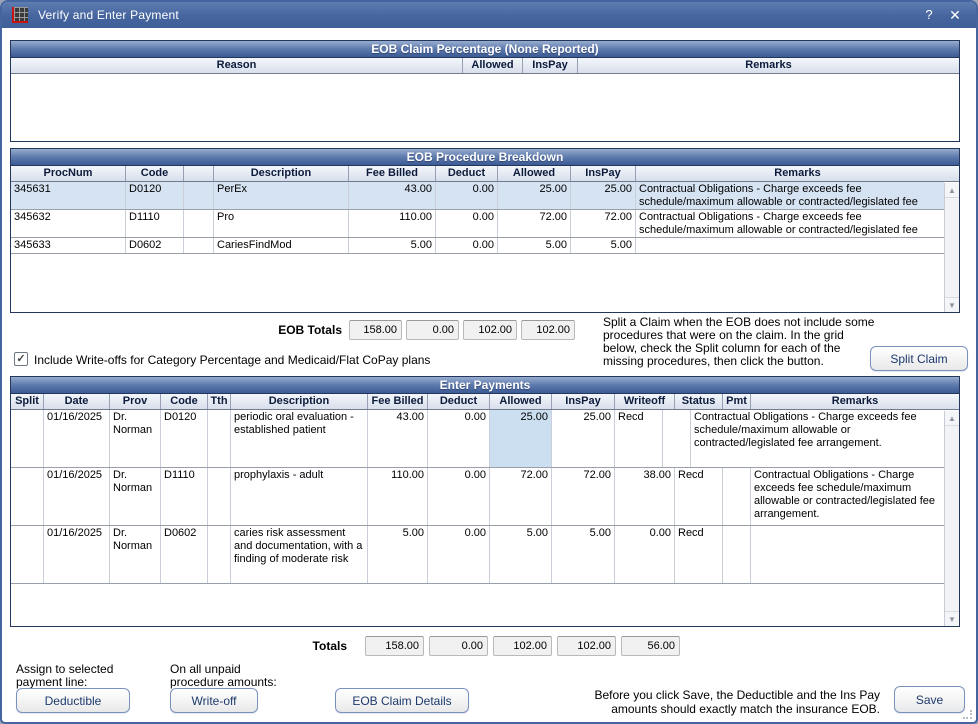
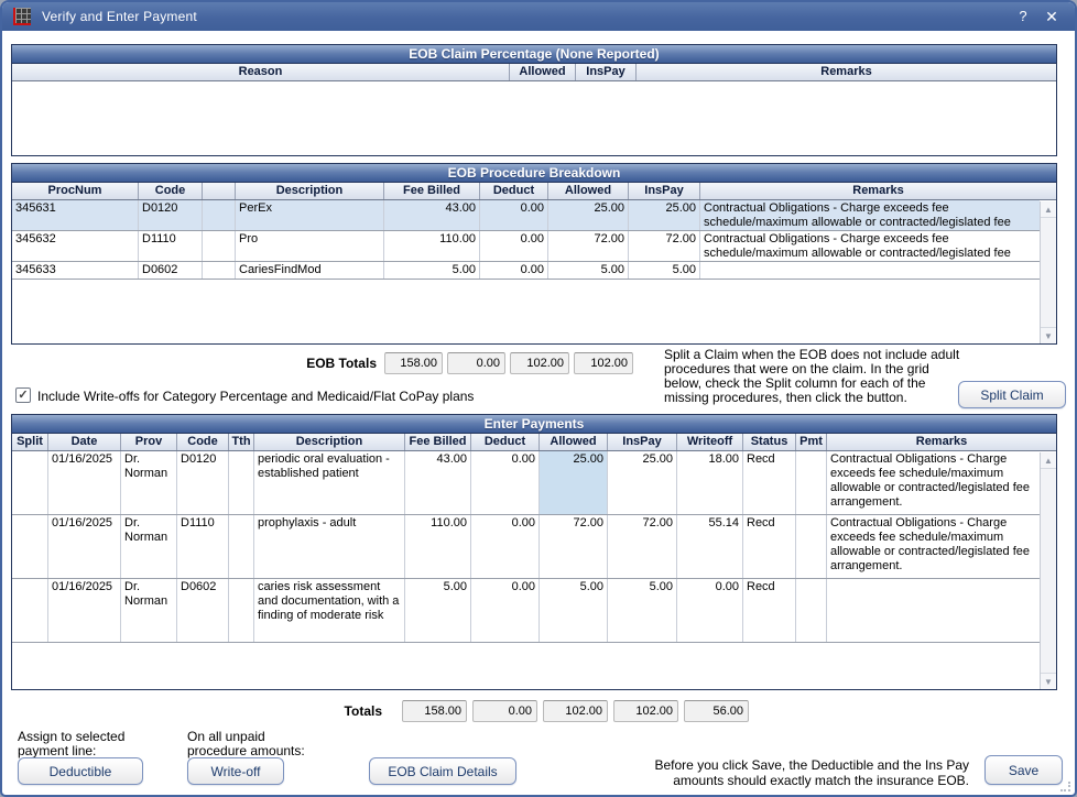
  Verify and Enter Payment
  ?
  ✕
  EOB Claim Percentage (None Reported)
  Reason
  Allowed
  InsPay
  Remarks
  EOB Procedure Breakdown
  ProcNum
  Code
  Description
  Fee Billed
  Deduct
  Allowed
  InsPay
  Remarks
  345631
  D0120
  PerEx
  43.00
  0.00
  25.00
  25.00
  Contractual Obligations - Charge exceeds fee schedule/maximum allowable or contracted/legislated fee
  345632
  D1110
  Pro
  110.00
  0.00
  72.00
  72.00
  Contractual Obligations - Charge exceeds fee schedule/maximum allowable or contracted/legislated fee
  345633
  D0602
  CariesFindMod
  5.00
  0.00
  5.00
  5.00
  ▲
  ▼
  EOB Totals
  158.00
  0.00
  102.00
  102.00
- Split a Claim when the EOB does not include some procedures that were on the claim. In the grid below, check the Split column for each of the missing procedures, then click the button.
+ Split a Claim when the EOB does not include adult procedures that were on the claim. In the grid below, check the Split column for each of the missing procedures, then click the button.
  Split Claim
  ✓
  Include Write-offs for Category Percentage and Medicaid/Flat CoPay plans
  Enter Payments
  Split
  Date
  Prov
  Code
  Tth
  Description
  Fee Billed
  Deduct
  Allowed
  InsPay
  Writeoff
  Status
  Pmt
  Remarks
  01/16/2025
  Dr. Norman
  D0120
  periodic oral evaluation - established patient
  43.00
  0.00
  25.00
  25.00
+ 18.00
  Recd
  Contractual Obligations - Charge exceeds fee schedule/maximum allowable or contracted/legislated fee arrangement.
  01/16/2025
  Dr. Norman
  D1110
  prophylaxis - adult
  110.00
  0.00
  72.00
  72.00
- 38.00
+ 55.14
  Recd
  Contractual Obligations - Charge exceeds fee schedule/maximum allowable or contracted/legislated fee arrangement.
  01/16/2025
  Dr. Norman
  D0602
  caries risk assessment and documentation, with a finding of moderate risk
  5.00
  0.00
  5.00
  5.00
  0.00
  Recd
  ▲
  ▼
  Totals
  158.00
  0.00
  102.00
  102.00
  56.00
  Assign to selected payment line:
  Deductible
  On all unpaid procedure amounts:
  Write-off
  EOB Claim Details
  Before you click Save, the Deductible and the Ins Pay amounts should exactly match the insurance EOB.
  Save
